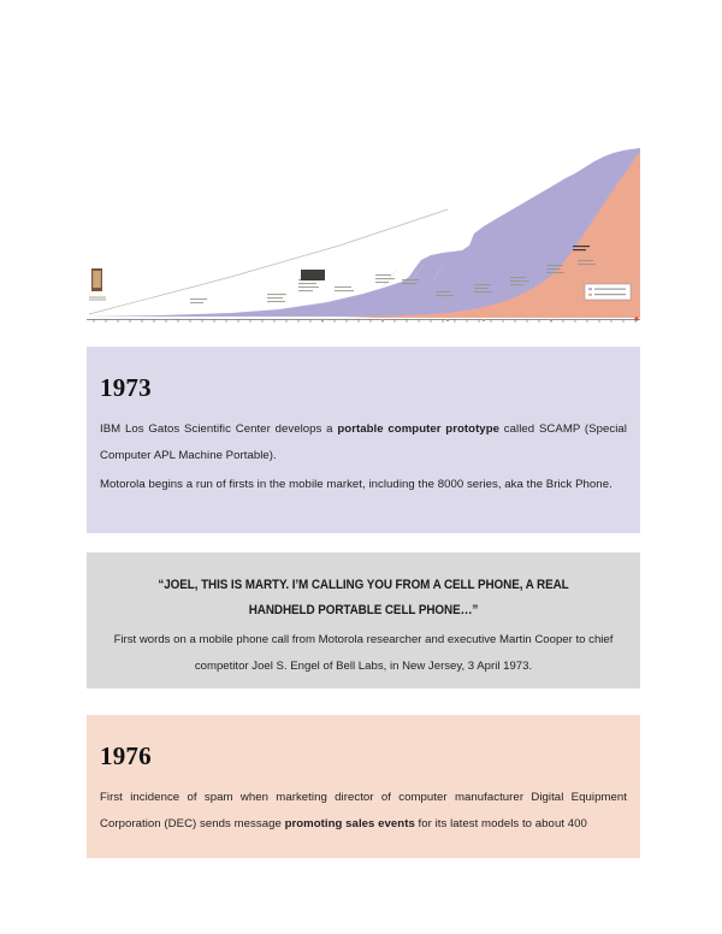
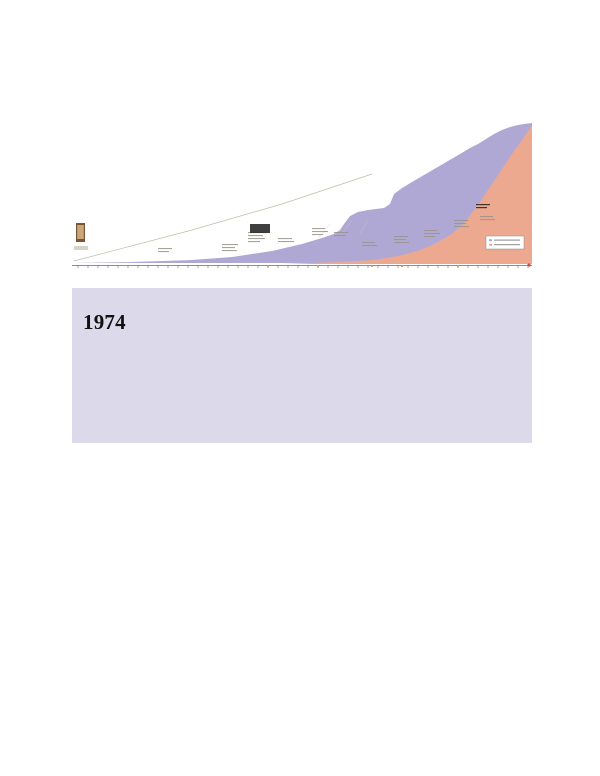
- 1973
+ 1974
- IBM Los Gatos Scientific Center develops a portable computer prototype called SCAMP (Special Computer APL Machine Portable).
- Motorola begins a run of firsts in the mobile market, including the 8000 series, aka the Brick Phone.
- “JOEL, THIS IS MARTY. I’M CALLING YOU FROM A CELL PHONE, A REAL HANDHELD PORTABLE CELL PHONE…”
- First words on a mobile phone call from Motorola researcher and executive Martin Cooper to chief competitor Joel S. Engel of Bell Labs, in New Jersey, 3 April 1973.
- 1976
- First incidence of spam when marketing director of computer manufacturer Digital Equipment Corporation (DEC) sends message promoting sales events for its latest models to about 400
